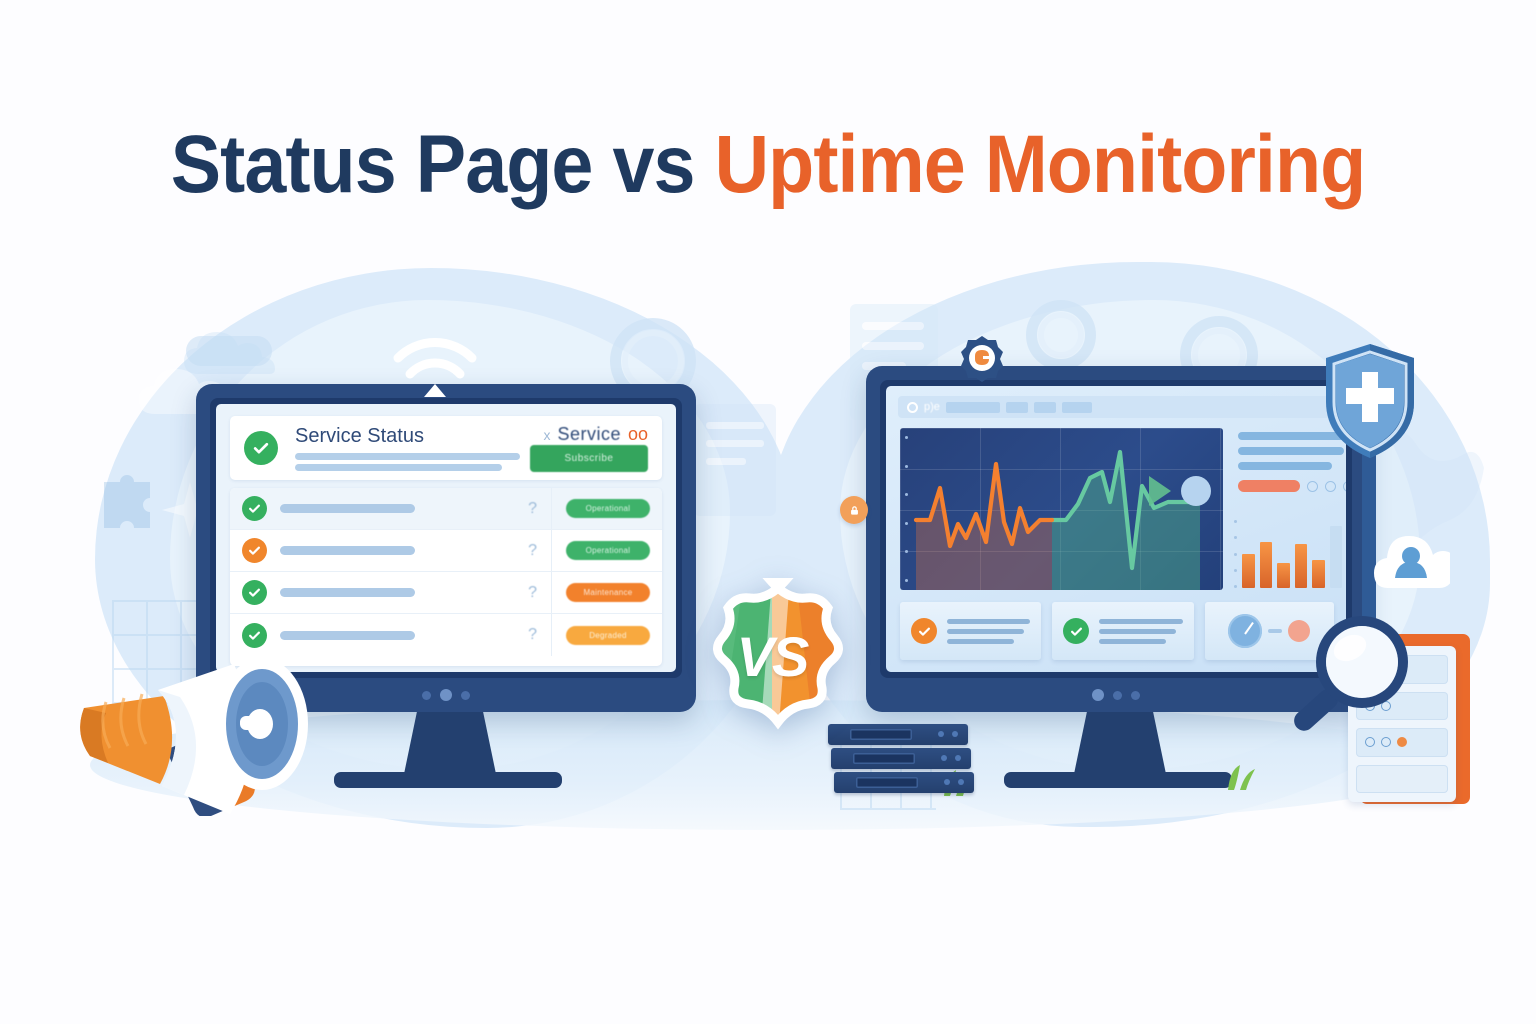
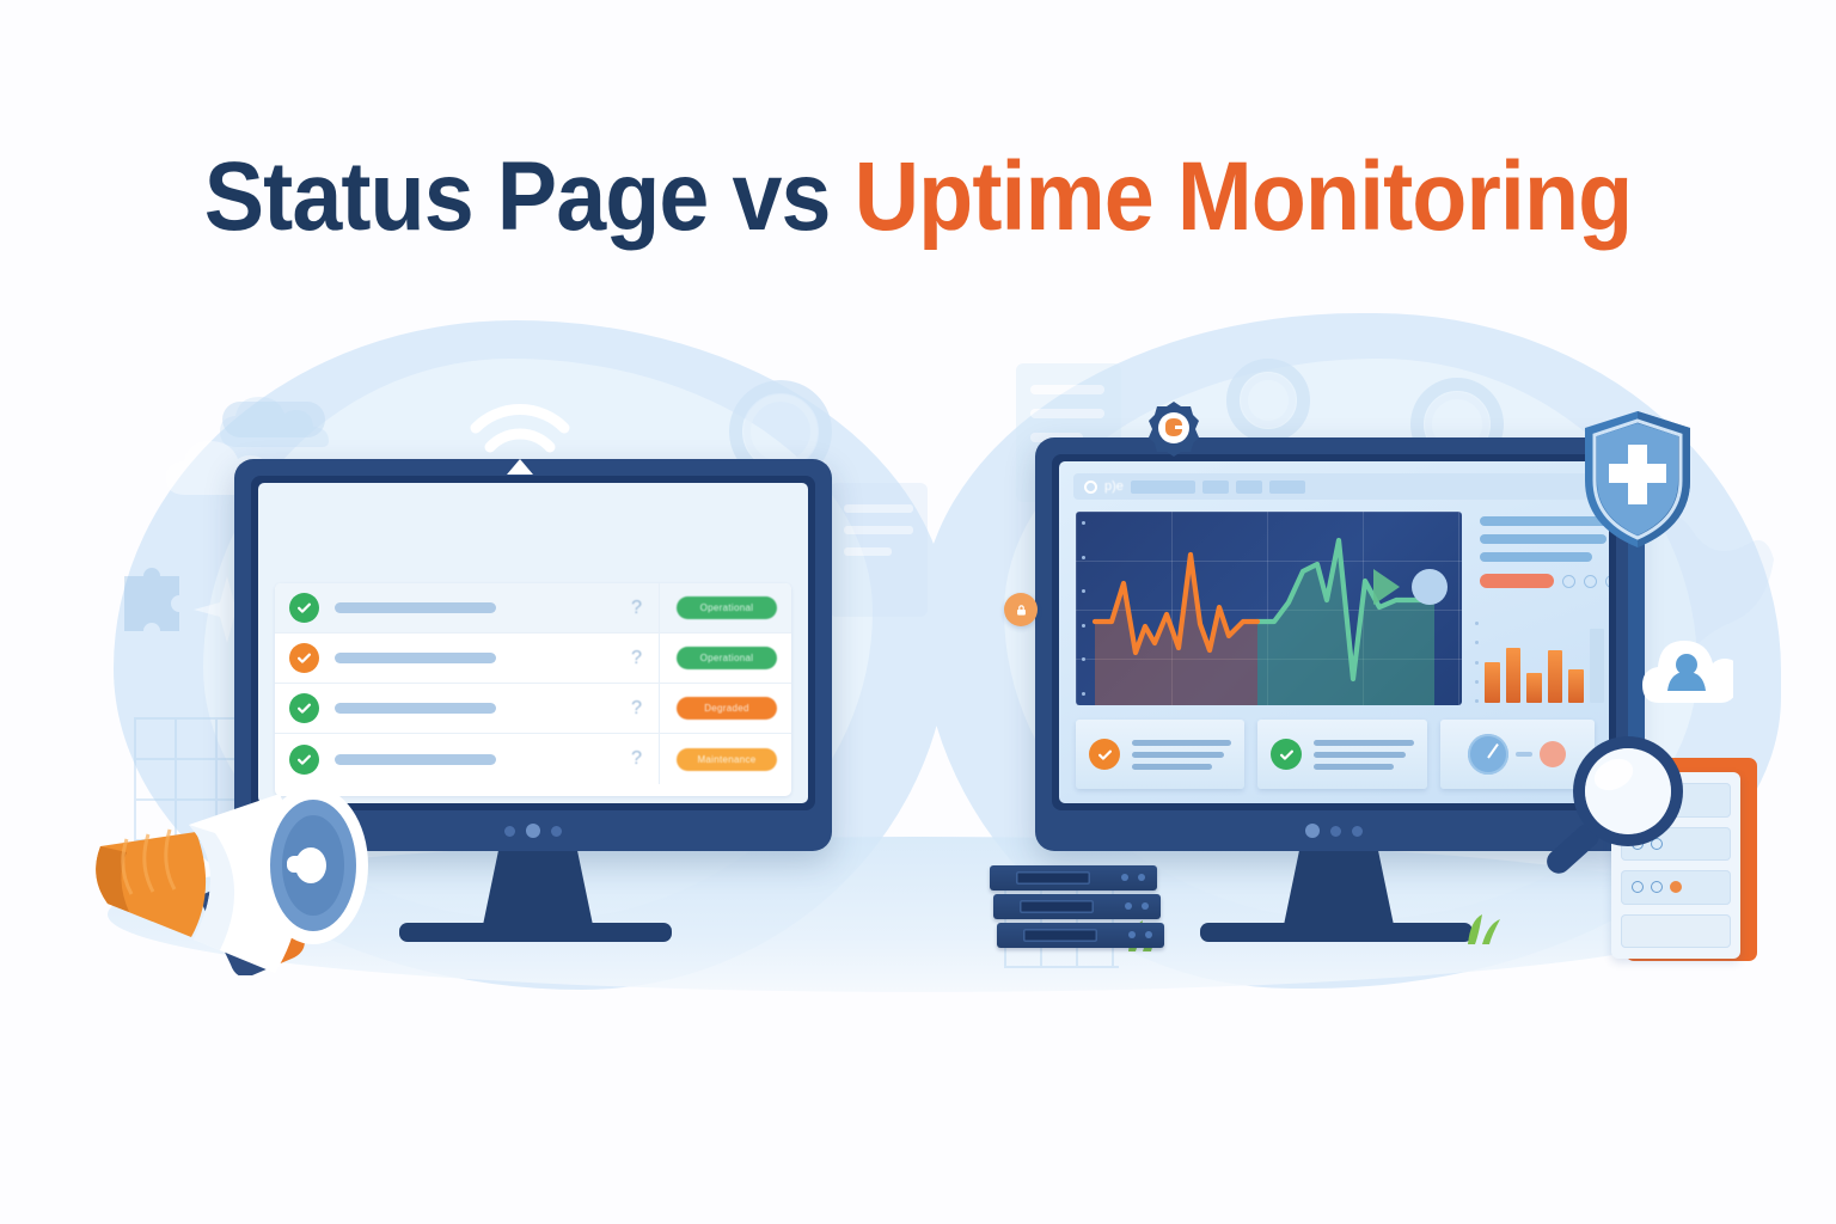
  Status Page vs Uptime Monitoring
- Service Status
- x
- Service
- oo
- Subscribe
  ?
  Operational
  ?
  Operational
  ?
- Maintenance
+ Degraded
  ?
- Degraded
+ Maintenance
  p)e
- VS
